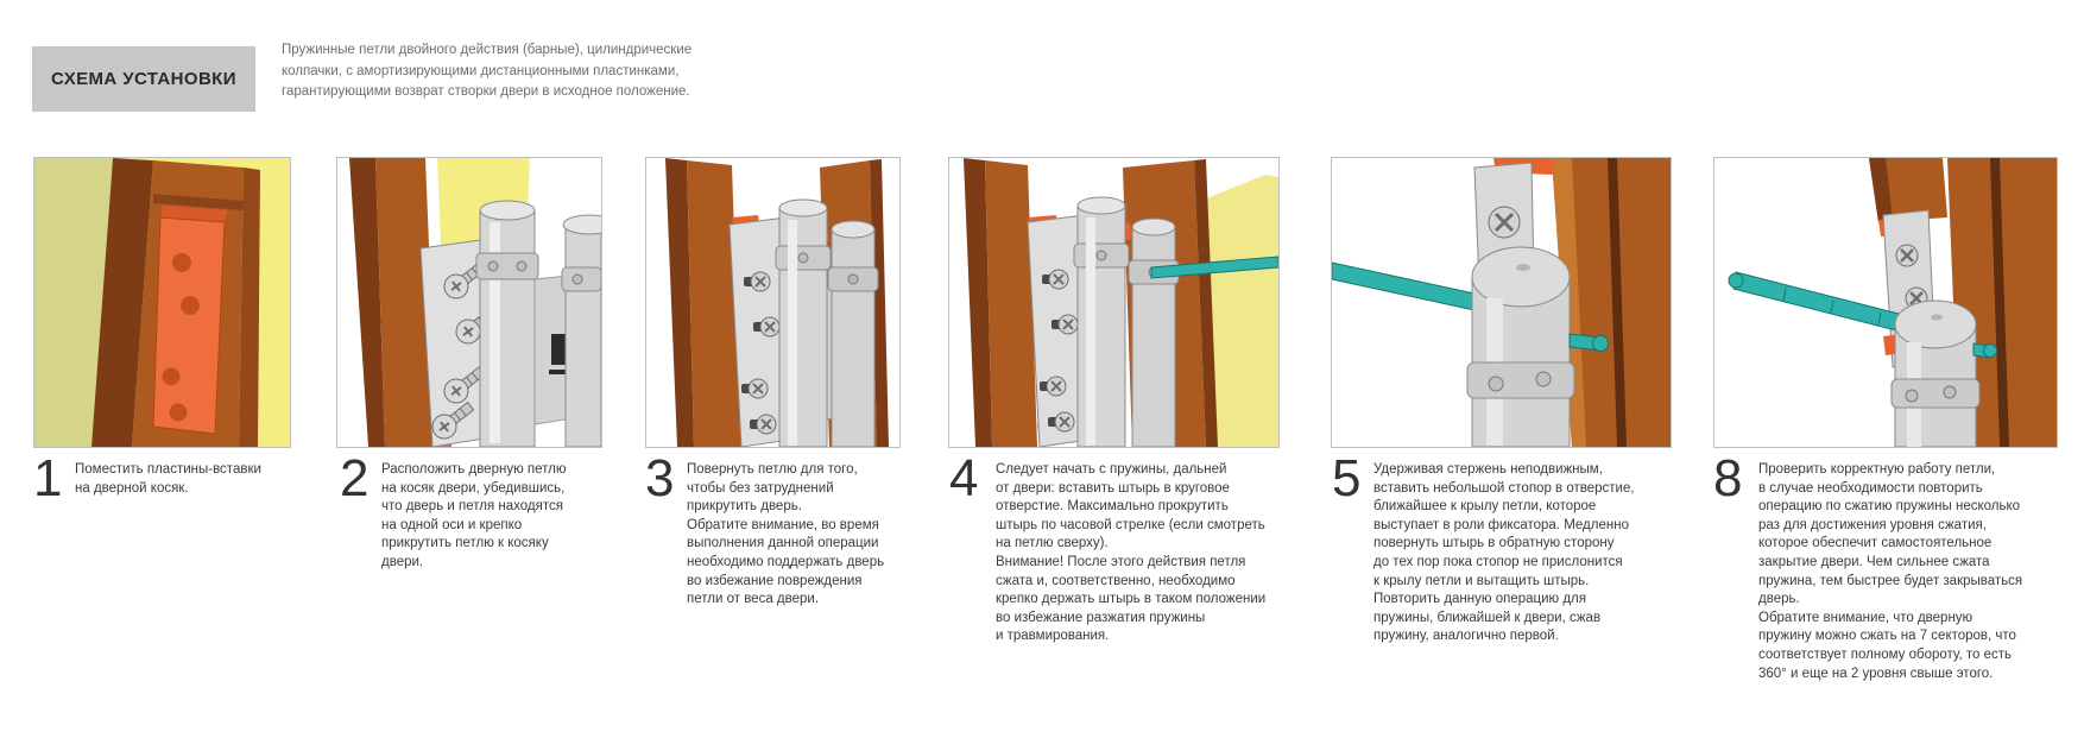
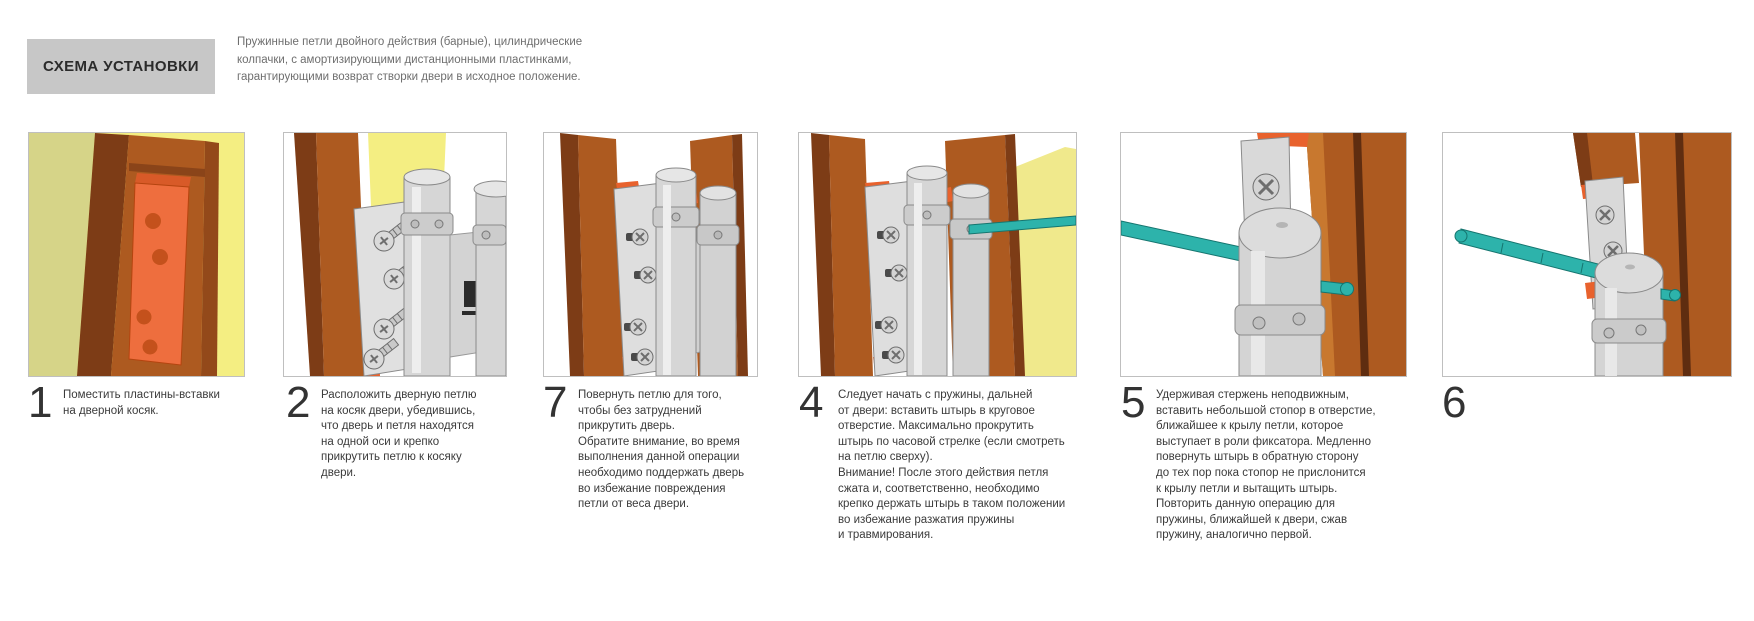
  СХЕМА УСТАНОВКИ
  Пружинные петли двойного действия (барные), цилиндрические
  колпачки, с амортизирующими дистанционными пластинками,
  гарантирующими возврат створки двери в исходное положение.
  1
  Поместить пластины-вставки
  на дверной косяк.
  2
  Расположить дверную петлю
  на косяк двери, убедившись,
  что дверь и петля находятся
  на одной оси и крепко
  прикрутить петлю к косяку
  двери.
- 3
+ 7
  Повернуть петлю для того,
  чтобы без затруднений
  прикрутить дверь.
  Обратите внимание, во время
  выполнения данной операции
  необходимо поддержать дверь
  во избежание повреждения
  петли от веса двери.
  4
  Следует начать с пружины, дальней
  от двери: вставить штырь в круговое
  отверстие. Максимально прокрутить
  штырь по часовой стрелке (если смотреть
  на петлю сверху).
  Внимание! После этого действия петля
  сжата и, соответственно, необходимо
  крепко держать штырь в таком положении
  во избежание разжатия пружины
  и травмирования.
  5
  Удерживая стержень неподвижным,
  вставить небольшой стопор в отверстие,
  ближайшее к крылу петли, которое
  выступает в роли фиксатора. Медленно
  повернуть штырь в обратную сторону
  до тех пор пока стопор не прислонится
  к крылу петли и вытащить штырь.
  Повторить данную операцию для
  пружины, ближайшей к двери, сжав
  пружину, аналогично первой.
- 8
+ 6
- Проверить корректную работу петли,
- в случае необходимости повторить
- операцию по сжатию пружины несколько
- раз для достижения уровня сжатия,
- которое обеспечит самостоятельное
- закрытие двери. Чем сильнее сжата
- пружина, тем быстрее будет закрываться
- дверь.
- Обратите внимание, что дверную
- пружину можно сжать на 7 секторов, что
- соответствует полному обороту, то есть
- 360° и еще на 2 уровня свыше этого.
